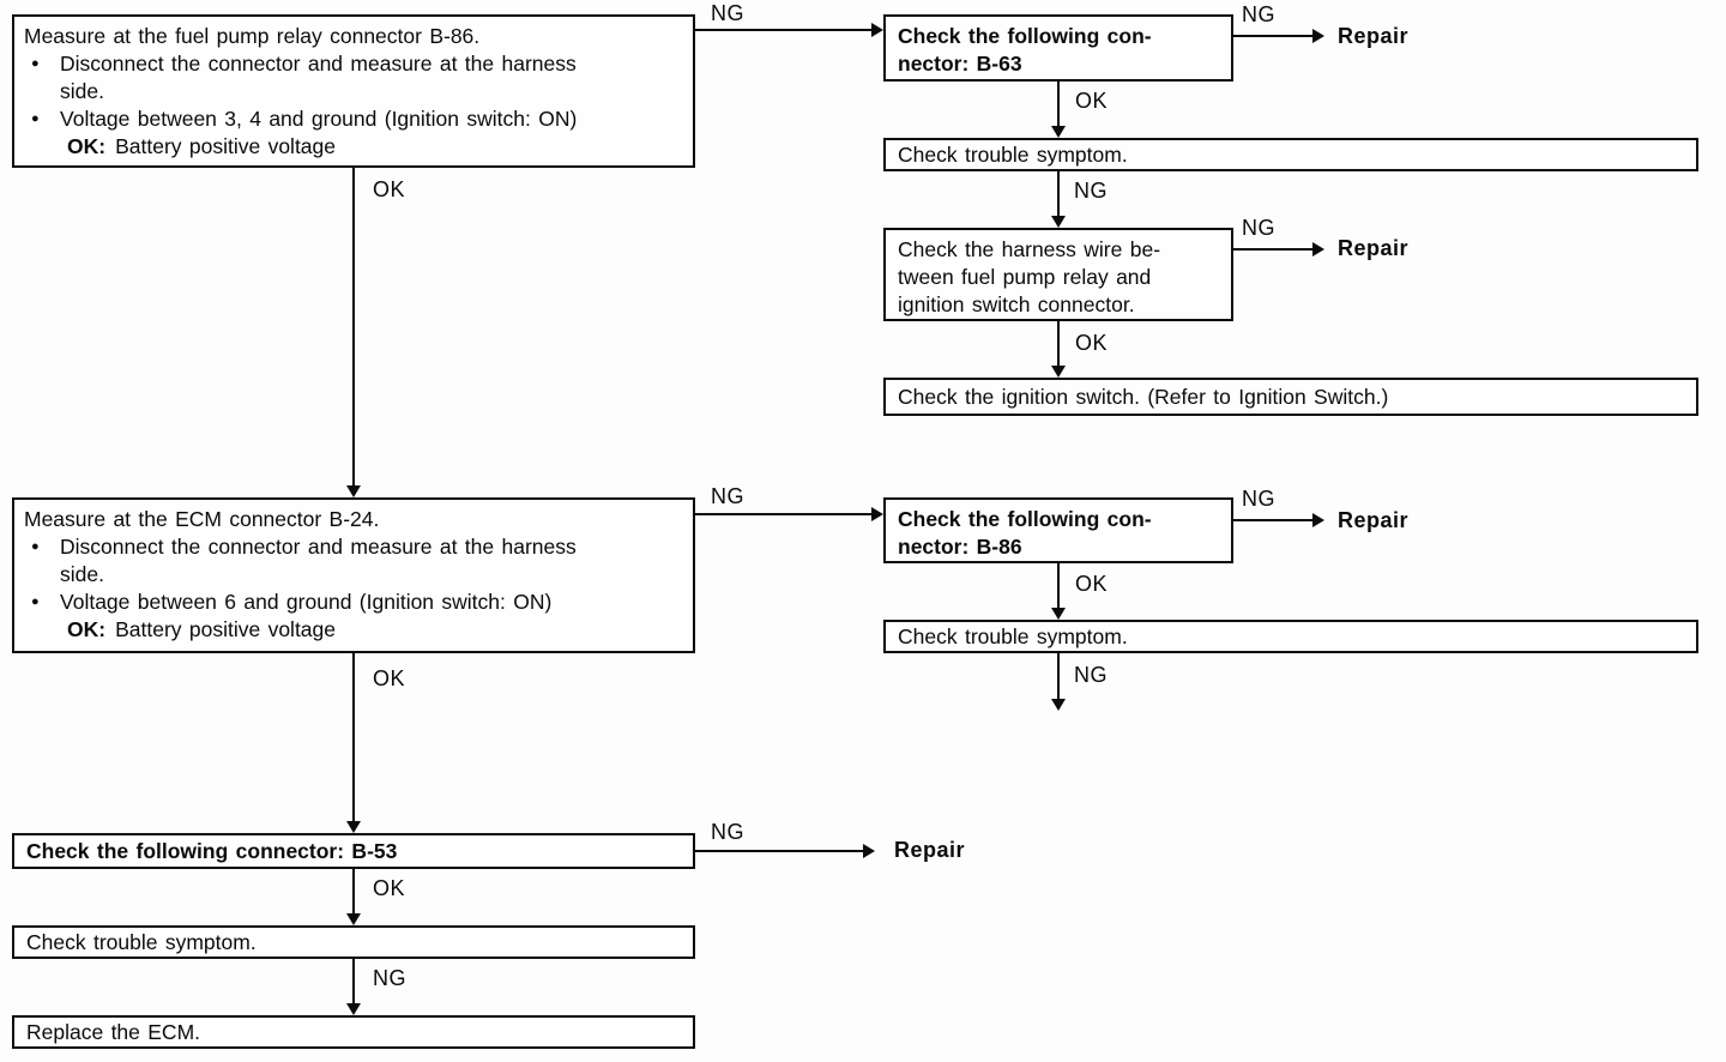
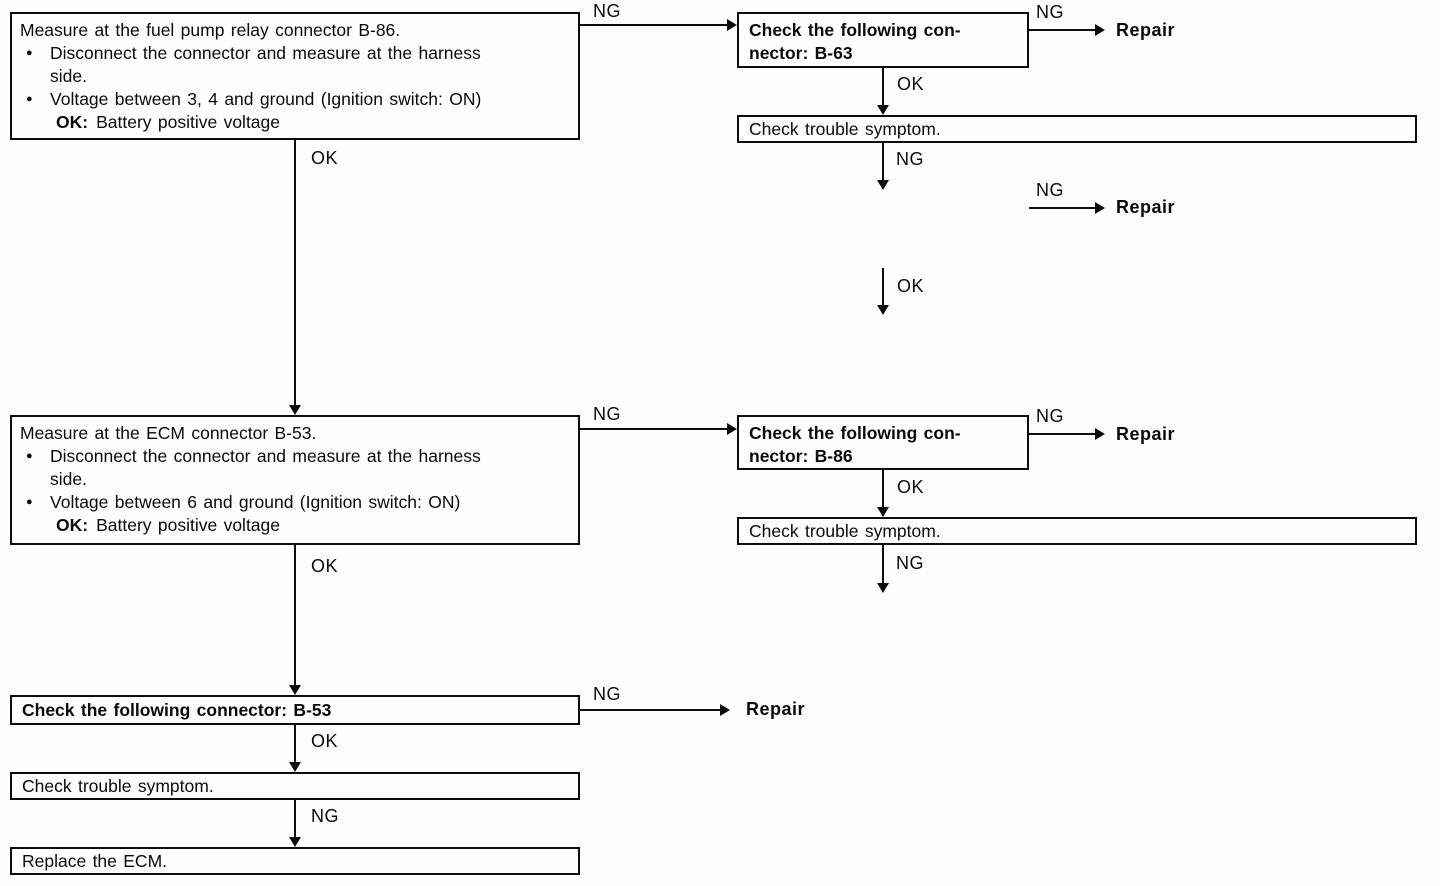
  Measure at the fuel pump relay connector B-86.
  ●
  Disconnect the connector and measure at the harness
  side.
  ●
  Voltage between 3, 4 and ground (Ignition switch: ON)
  OK: Battery positive voltage
- Measure at the ECM connector B-24.
+ Measure at the ECM connector B-53.
  ●
  Disconnect the connector and measure at the harness
  side.
  ●
  Voltage between 6 and ground (Ignition switch: ON)
  OK: Battery positive voltage
  Check the following connector: B-53
  Check trouble symptom.
  Replace the ECM.
  Check the following con-
  nector: B-63
  Check trouble symptom.
- Check the harness wire be-
- tween fuel pump relay and
- ignition switch connector.
- Check the ignition switch. (Refer to Ignition Switch.)
  Check the following con-
  nector: B-86
  Check trouble symptom.
  NG
  NG
  Repair
  OK
  NG
  NG
  Repair
  OK
  OK
  NG
  NG
  Repair
  OK
  NG
  OK
  NG
  Repair
  OK
  NG
